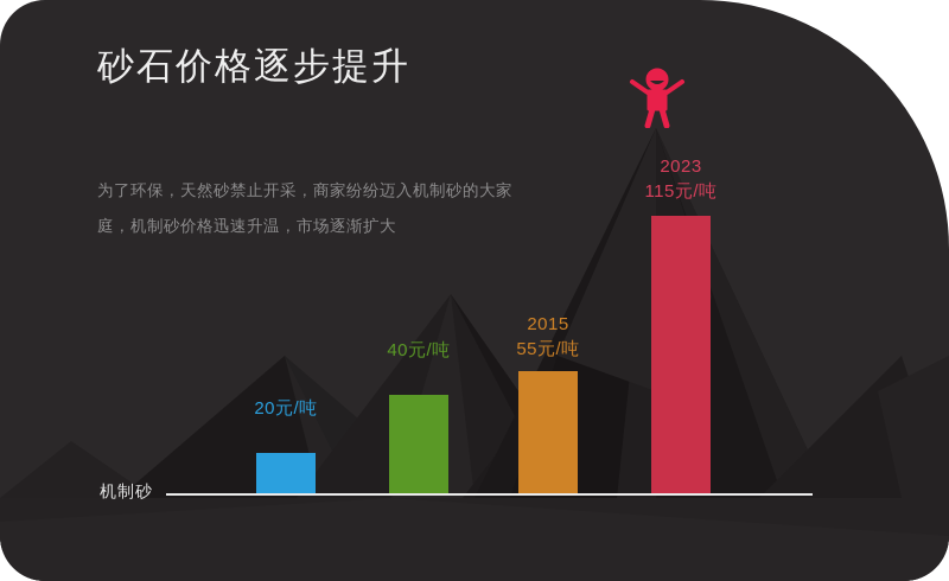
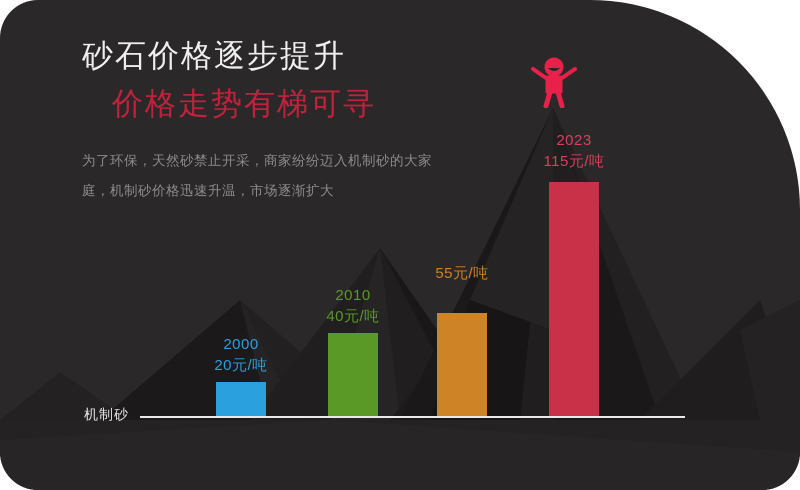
  砂石价格逐步提升
+ 价格走势有梯可寻
  为了环保，天然砂禁止开采，商家纷纷迈入机制砂的大家庭，机制砂价格迅速升温，市场逐渐扩大
  机制砂
+ 2000
  20元/吨
+ 2010
  40元/吨
- 2015
  55元/吨
  2023
  115元/吨
